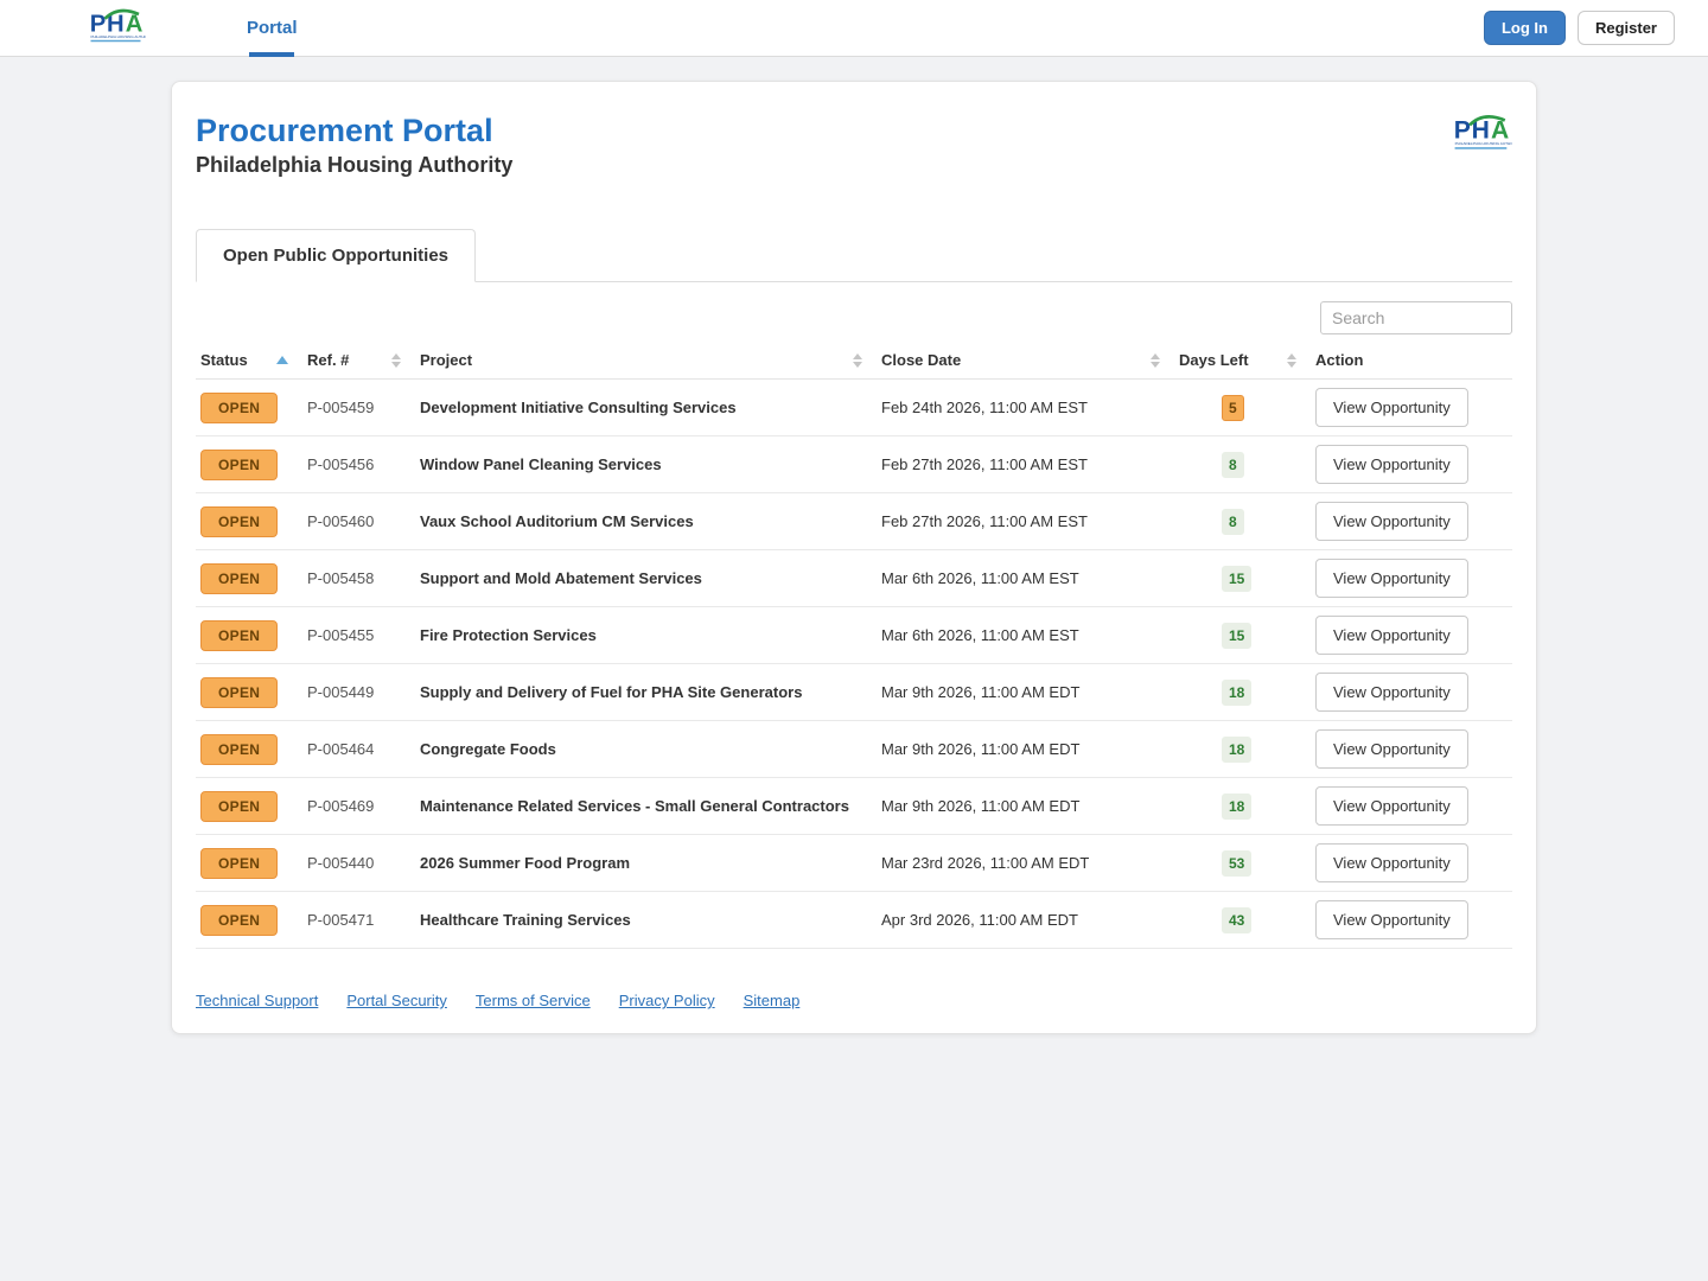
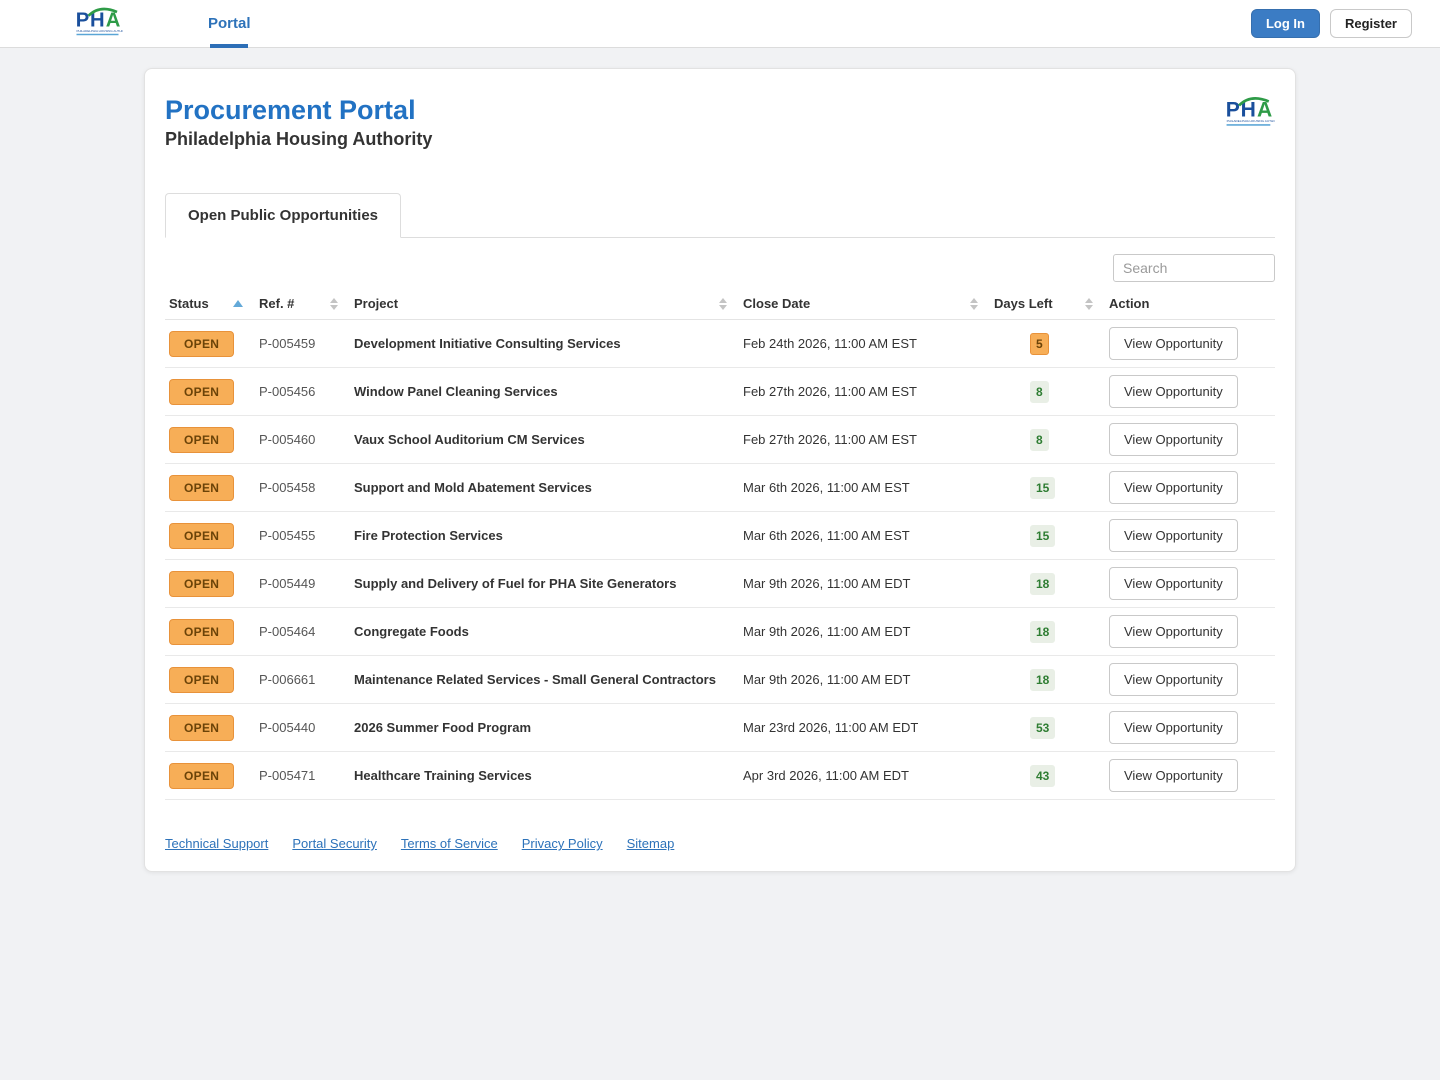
  P
  H
  A
  Portal
  Log In
  Register
  Procurement Portal
  Philadelphia Housing Authority
  P
  H
  A
  Open Public Opportunities
  Search
  Status	Ref. #	Project	Close Date	Days Left	Action
  OPEN	P-005459	Development Initiative Consulting Services	Feb 24th 2026, 11:00 AM EST	5	View Opportunity
  OPEN	P-005456	Window Panel Cleaning Services	Feb 27th 2026, 11:00 AM EST	8	View Opportunity
  OPEN	P-005460	Vaux School Auditorium CM Services	Feb 27th 2026, 11:00 AM EST	8	View Opportunity
  OPEN	P-005458	Support and Mold Abatement Services	Mar 6th 2026, 11:00 AM EST	15	View Opportunity
  OPEN	P-005455	Fire Protection Services	Mar 6th 2026, 11:00 AM EST	15	View Opportunity
  OPEN	P-005449	Supply and Delivery of Fuel for PHA Site Generators	Mar 9th 2026, 11:00 AM EDT	18	View Opportunity
  OPEN	P-005464	Congregate Foods	Mar 9th 2026, 11:00 AM EDT	18	View Opportunity
- OPEN	P-005469	Maintenance Related Services - Small General Contractors	Mar 9th 2026, 11:00 AM EDT	18	View Opportunity
+ OPEN	P-006661	Maintenance Related Services - Small General Contractors	Mar 9th 2026, 11:00 AM EDT	18	View Opportunity
  OPEN	P-005440	2026 Summer Food Program	Mar 23rd 2026, 11:00 AM EDT	53	View Opportunity
  OPEN	P-005471	Healthcare Training Services	Apr 3rd 2026, 11:00 AM EDT	43	View Opportunity
  Technical Support
  Portal Security
  Terms of Service
  Privacy Policy
  Sitemap
